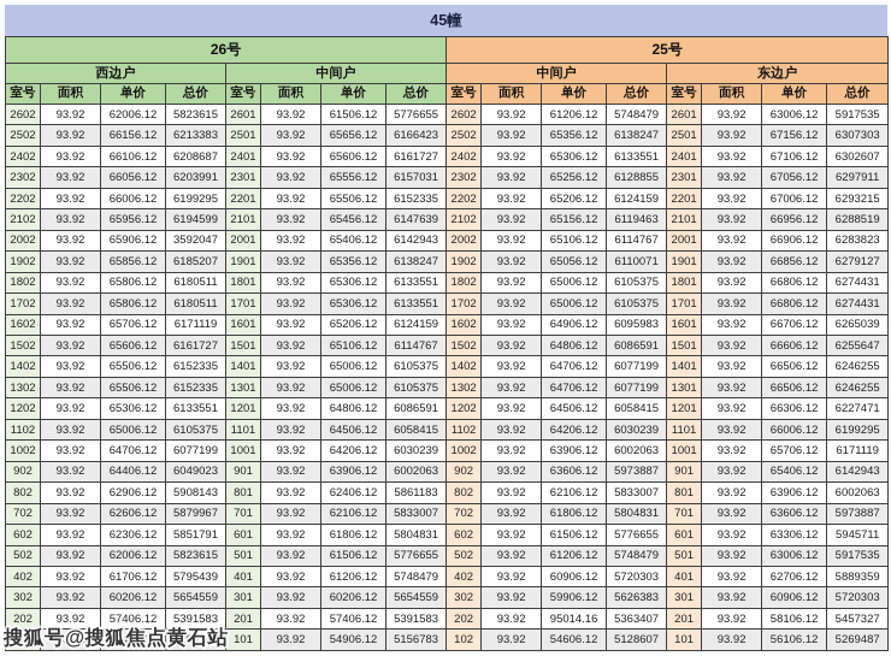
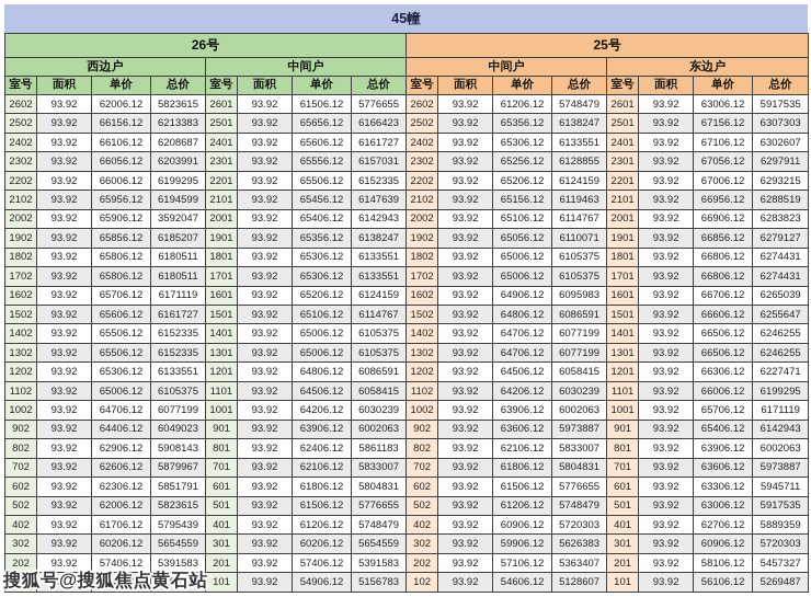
  45幢
  26号	25号
  西边户	中间户	中间户	东边户
  室号	面积	单价	总价	室号	面积	单价	总价	室号	面积	单价	总价	室号	面积	单价	总价
  2602	93.92	62006.12	5823615	2601	93.92	61506.12	5776655	2602	93.92	61206.12	5748479	2601	93.92	63006.12	5917535
  2502	93.92	66156.12	6213383	2501	93.92	65656.12	6166423	2502	93.92	65356.12	6138247	2501	93.92	67156.12	6307303
  2402	93.92	66106.12	6208687	2401	93.92	65606.12	6161727	2402	93.92	65306.12	6133551	2401	93.92	67106.12	6302607
  2302	93.92	66056.12	6203991	2301	93.92	65556.12	6157031	2302	93.92	65256.12	6128855	2301	93.92	67056.12	6297911
  2202	93.92	66006.12	6199295	2201	93.92	65506.12	6152335	2202	93.92	65206.12	6124159	2201	93.92	67006.12	6293215
  2102	93.92	65956.12	6194599	2101	93.92	65456.12	6147639	2102	93.92	65156.12	6119463	2101	93.92	66956.12	6288519
  2002	93.92	65906.12	3592047	2001	93.92	65406.12	6142943	2002	93.92	65106.12	6114767	2001	93.92	66906.12	6283823
  1902	93.92	65856.12	6185207	1901	93.92	65356.12	6138247	1902	93.92	65056.12	6110071	1901	93.92	66856.12	6279127
  1802	93.92	65806.12	6180511	1801	93.92	65306.12	6133551	1802	93.92	65006.12	6105375	1801	93.92	66806.12	6274431
  1702	93.92	65806.12	6180511	1701	93.92	65306.12	6133551	1702	93.92	65006.12	6105375	1701	93.92	66806.12	6274431
  1602	93.92	65706.12	6171119	1601	93.92	65206.12	6124159	1602	93.92	64906.12	6095983	1601	93.92	66706.12	6265039
  1502	93.92	65606.12	6161727	1501	93.92	65106.12	6114767	1502	93.92	64806.12	6086591	1501	93.92	66606.12	6255647
  1402	93.92	65506.12	6152335	1401	93.92	65006.12	6105375	1402	93.92	64706.12	6077199	1401	93.92	66506.12	6246255
  1302	93.92	65506.12	6152335	1301	93.92	65006.12	6105375	1302	93.92	64706.12	6077199	1301	93.92	66506.12	6246255
  1202	93.92	65306.12	6133551	1201	93.92	64806.12	6086591	1202	93.92	64506.12	6058415	1201	93.92	66306.12	6227471
  1102	93.92	65006.12	6105375	1101	93.92	64506.12	6058415	1102	93.92	64206.12	6030239	1101	93.92	66006.12	6199295
  1002	93.92	64706.12	6077199	1001	93.92	64206.12	6030239	1002	93.92	63906.12	6002063	1001	93.92	65706.12	6171119
  902	93.92	64406.12	6049023	901	93.92	63906.12	6002063	902	93.92	63606.12	5973887	901	93.92	65406.12	6142943
  802	93.92	62906.12	5908143	801	93.92	62406.12	5861183	802	93.92	62106.12	5833007	801	93.92	63906.12	6002063
  702	93.92	62606.12	5879967	701	93.92	62106.12	5833007	702	93.92	61806.12	5804831	701	93.92	63606.12	5973887
  602	93.92	62306.12	5851791	601	93.92	61806.12	5804831	602	93.92	61506.12	5776655	601	93.92	63306.12	5945711
  502	93.92	62006.12	5823615	501	93.92	61506.12	5776655	502	93.92	61206.12	5748479	501	93.92	63006.12	5917535
  402	93.92	61706.12	5795439	401	93.92	61206.12	5748479	402	93.92	60906.12	5720303	401	93.92	62706.12	5889359
  302	93.92	60206.12	5654559	301	93.92	60206.12	5654559	302	93.92	59906.12	5626383	301	93.92	60906.12	5720303
- 202	93.92	57406.12	5391583	201	93.92	57406.12	5391583	202	93.92	95014.16	5363407	201	93.92	58106.12	5457327
+ 202	93.92	57406.12	5391583	201	93.92	57406.12	5391583	202	93.92	57106.12	5363407	201	93.92	58106.12	5457327
  102	93.92	55406.12	5203743	101	93.92	54906.12	5156783	102	93.92	54606.12	5128607	101	93.92	56106.12	5269487
  搜狐号@搜狐焦点黄石站
